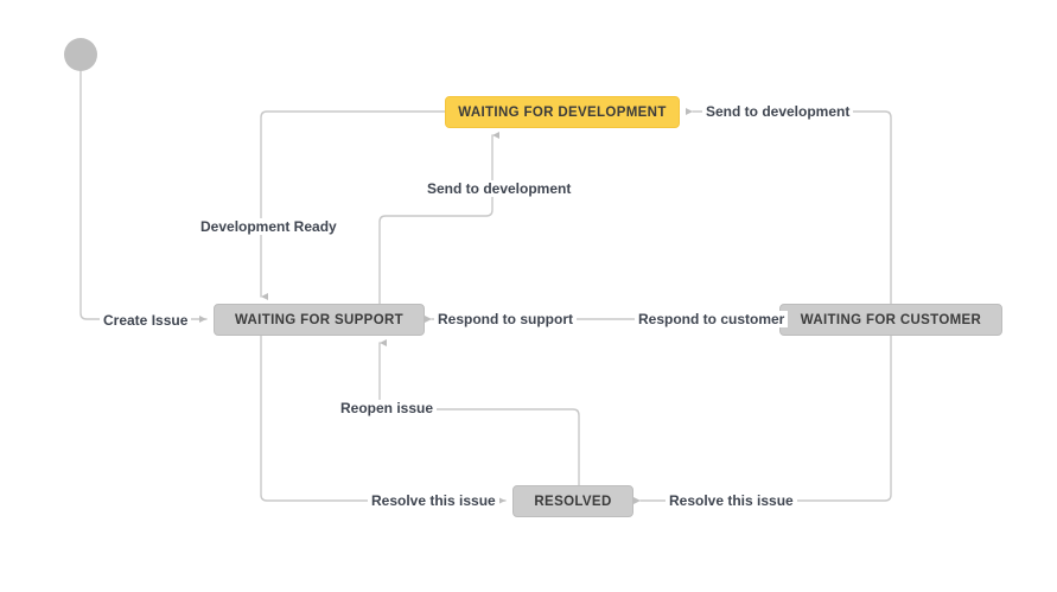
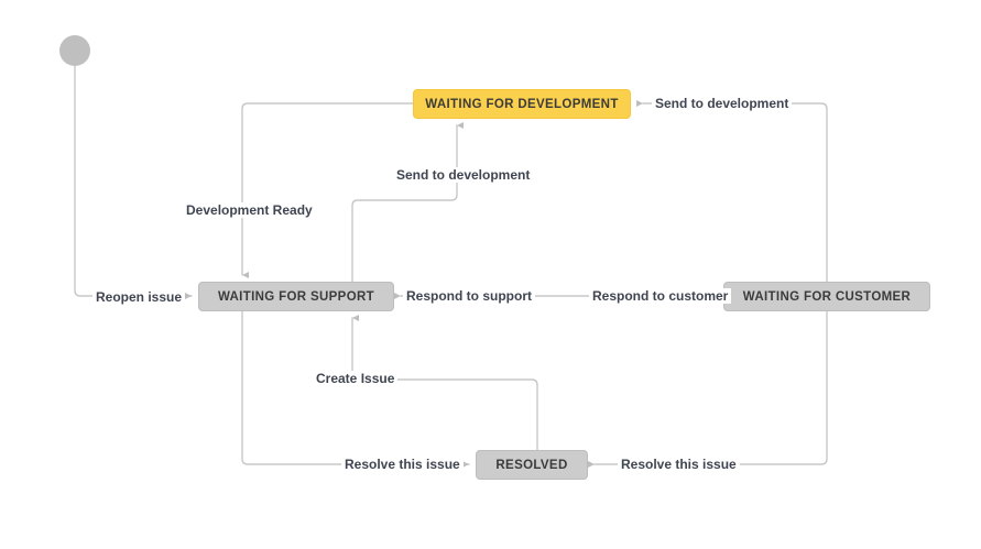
  WAITING FOR DEVELOPMENT
  WAITING FOR SUPPORT
  WAITING FOR CUSTOMER
  RESOLVED
- Create Issue
+ Reopen issue
  Development Ready
  Send to development
  Send to development
  Respond to support
  Respond to customer
  Resolve this issue
  Resolve this issue
- Reopen issue
+ Create Issue
